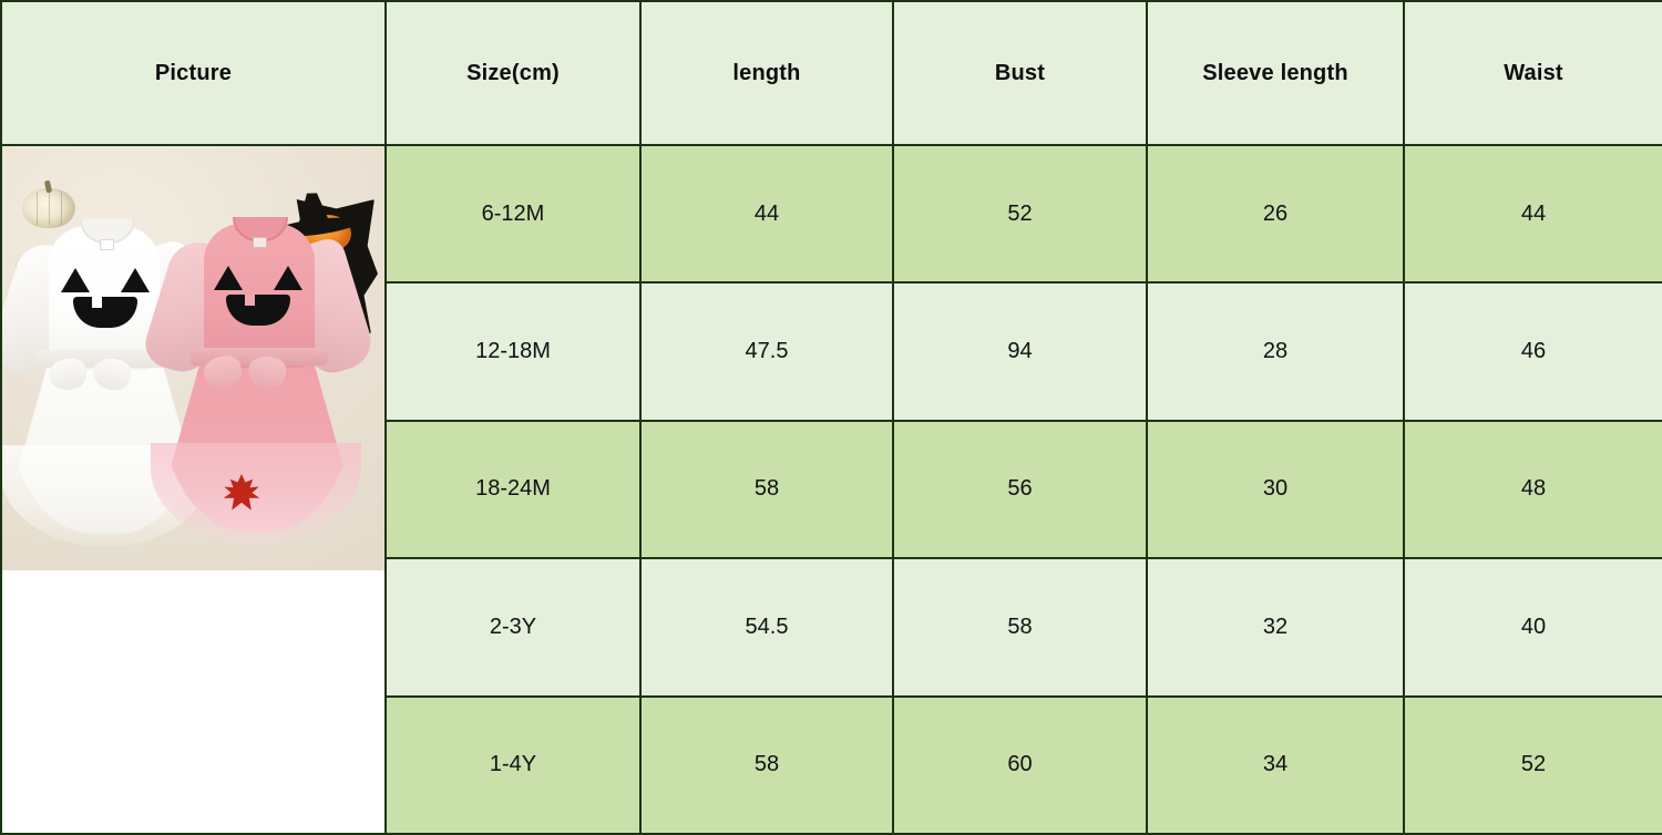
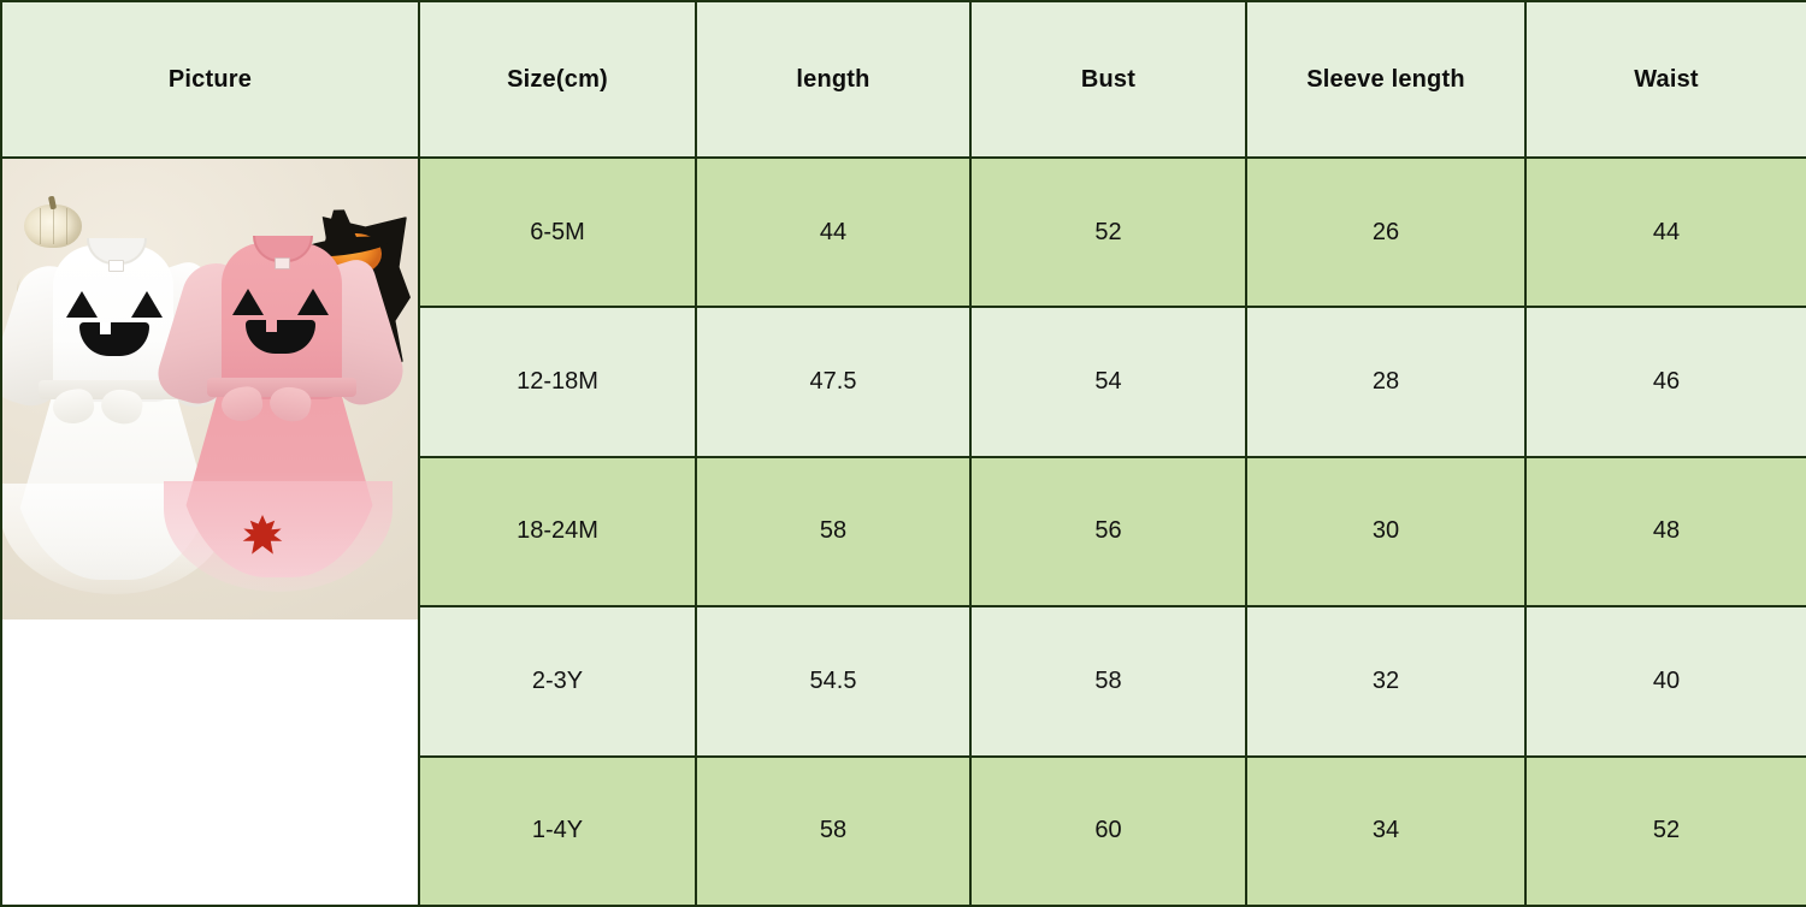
  Picture	Size(cm)	length	Bust	Sleeve length	Waist
- 	6-12M	44	52	26	44
+ 	6-5M	44	52	26	44
- 12-18M	47.5	94	28	46
+ 12-18M	47.5	54	28	46
  18-24M	58	56	30	48
  2-3Y	54.5	58	32	40
  1-4Y	58	60	34	52
